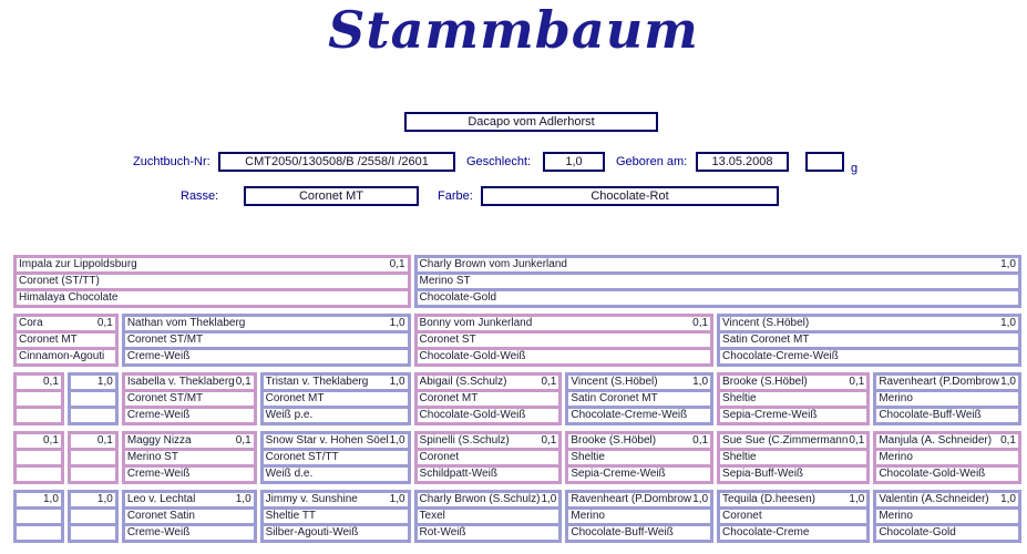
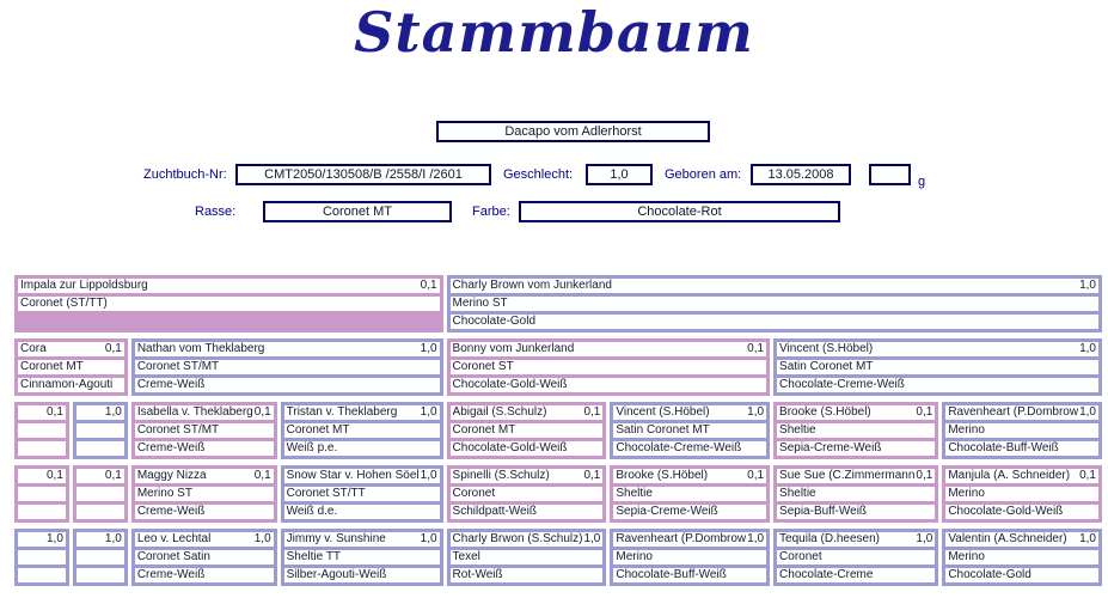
  Stammbaum
  Dacapo vom Adlerhorst
  Zuchtbuch-Nr:
  CMT2050/130508/B /2558/I /2601
  Geschlecht:
  1,0
  Geboren am:
  13.05.2008
  g
  Rasse:
  Coronet MT
  Farbe:
  Chocolate-Rot
  Impala zur Lippoldsburg
  0,1
  Coronet (ST/TT)
- Himalaya Chocolate
  Charly Brown vom Junkerland
  1,0
  Merino ST
  Chocolate-Gold
  Cora
  0,1
  Coronet MT
  Cinnamon-Agouti
  Nathan vom Theklaberg
  1,0
  Coronet ST/MT
  Creme-Weiß
  Bonny vom Junkerland
  0,1
  Coronet ST
  Chocolate-Gold-Weiß
  Vincent (S.Höbel)
  1,0
  Satin Coronet MT
  Chocolate-Creme-Weiß
  0,1
  1,0
  Isabella v. Theklaberg
  0,1
  Coronet ST/MT
  Creme-Weiß
  Tristan v. Theklaberg
  1,0
  Coronet MT
  Weiß p.e.
  Abigail (S.Schulz)
  0,1
  Coronet MT
  Chocolate-Gold-Weiß
  Vincent (S.Höbel)
  1,0
  Satin Coronet MT
  Chocolate-Creme-Weiß
  Brooke (S.Höbel)
  0,1
  Sheltie
  Sepia-Creme-Weiß
  Ravenheart (P.Dombrow
  1,0
  Merino
  Chocolate-Buff-Weiß
  0,1
  0,1
  Maggy Nizza
  0,1
  Merino ST
  Creme-Weiß
  Snow Star v. Hohen Söel
  1,0
  Coronet ST/TT
  Weiß d.e.
  Spinelli (S.Schulz)
  0,1
  Coronet
  Schildpatt-Weiß
  Brooke (S.Höbel)
  0,1
  Sheltie
  Sepia-Creme-Weiß
  Sue Sue (C.Zimmermann
  0,1
  Sheltie
  Sepia-Buff-Weiß
  Manjula (A. Schneider)
  0,1
  Merino
  Chocolate-Gold-Weiß
  1,0
  1,0
  Leo v. Lechtal
  1,0
  Coronet Satin
  Creme-Weiß
  Jimmy v. Sunshine
  1,0
  Sheltie TT
  Silber-Agouti-Weiß
  Charly Brwon (S.Schulz)
  1,0
  Texel
  Rot-Weiß
  Ravenheart (P.Dombrow
  1,0
  Merino
  Chocolate-Buff-Weiß
  Tequila (D.heesen)
  1,0
  Coronet
  Chocolate-Creme
  Valentin (A.Schneider)
  1,0
  Merino
  Chocolate-Gold
